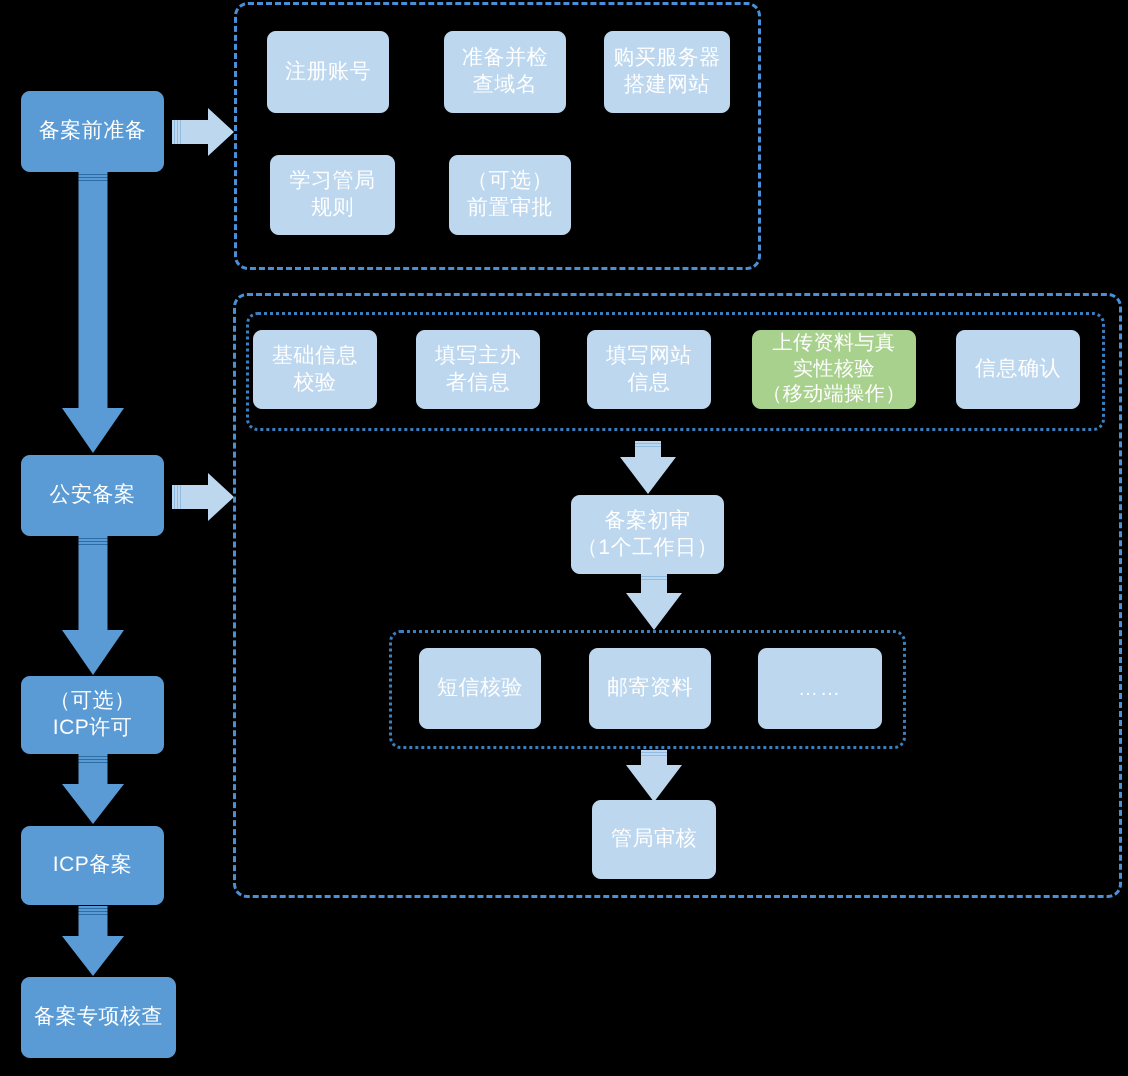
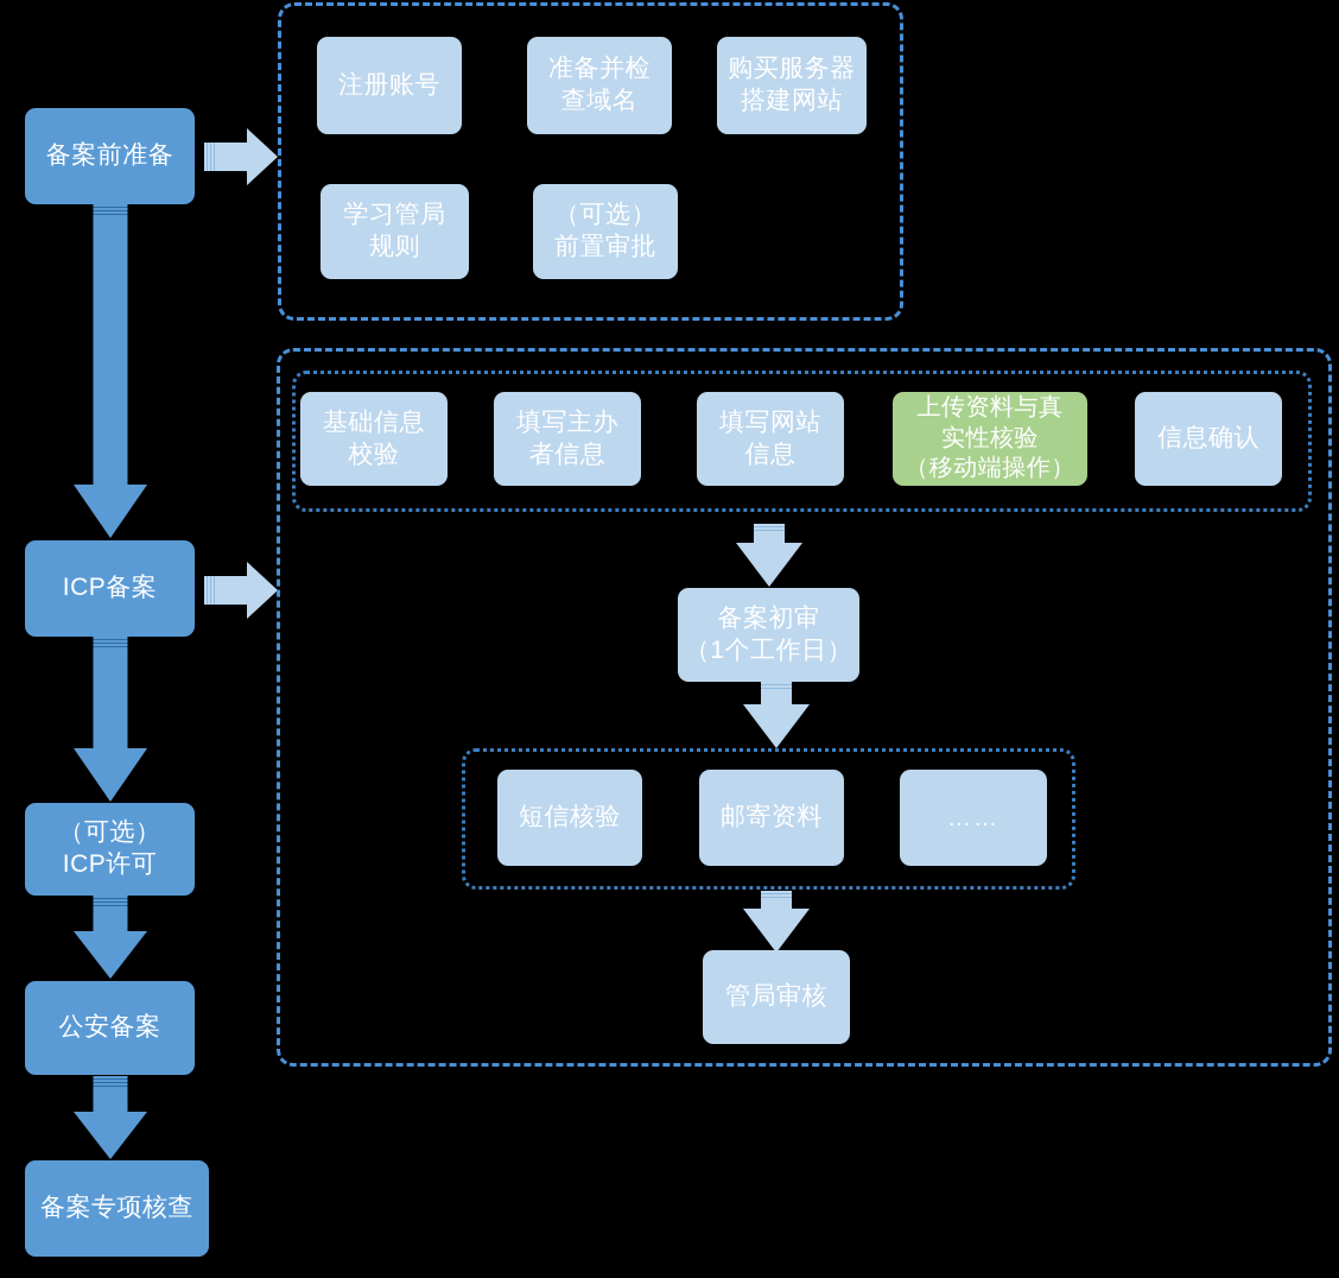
  备案前准备
- 公安备案
+ ICP备案
  （可选）
  ICP许可
- ICP备案
+ 公安备案
  备案专项核查
  注册账号
  准备并检
  查域名
  购买服务器
  搭建网站
  学习管局
  规则
  （可选）
  前置审批
  基础信息
  校验
  填写主办
  者信息
  填写网站
  信息
  上传资料与真
  实性核验
  （移动端操作）
  信息确认
  备案初审
  （1个工作日）
  短信核验
  邮寄资料
  ……
  管局审核
